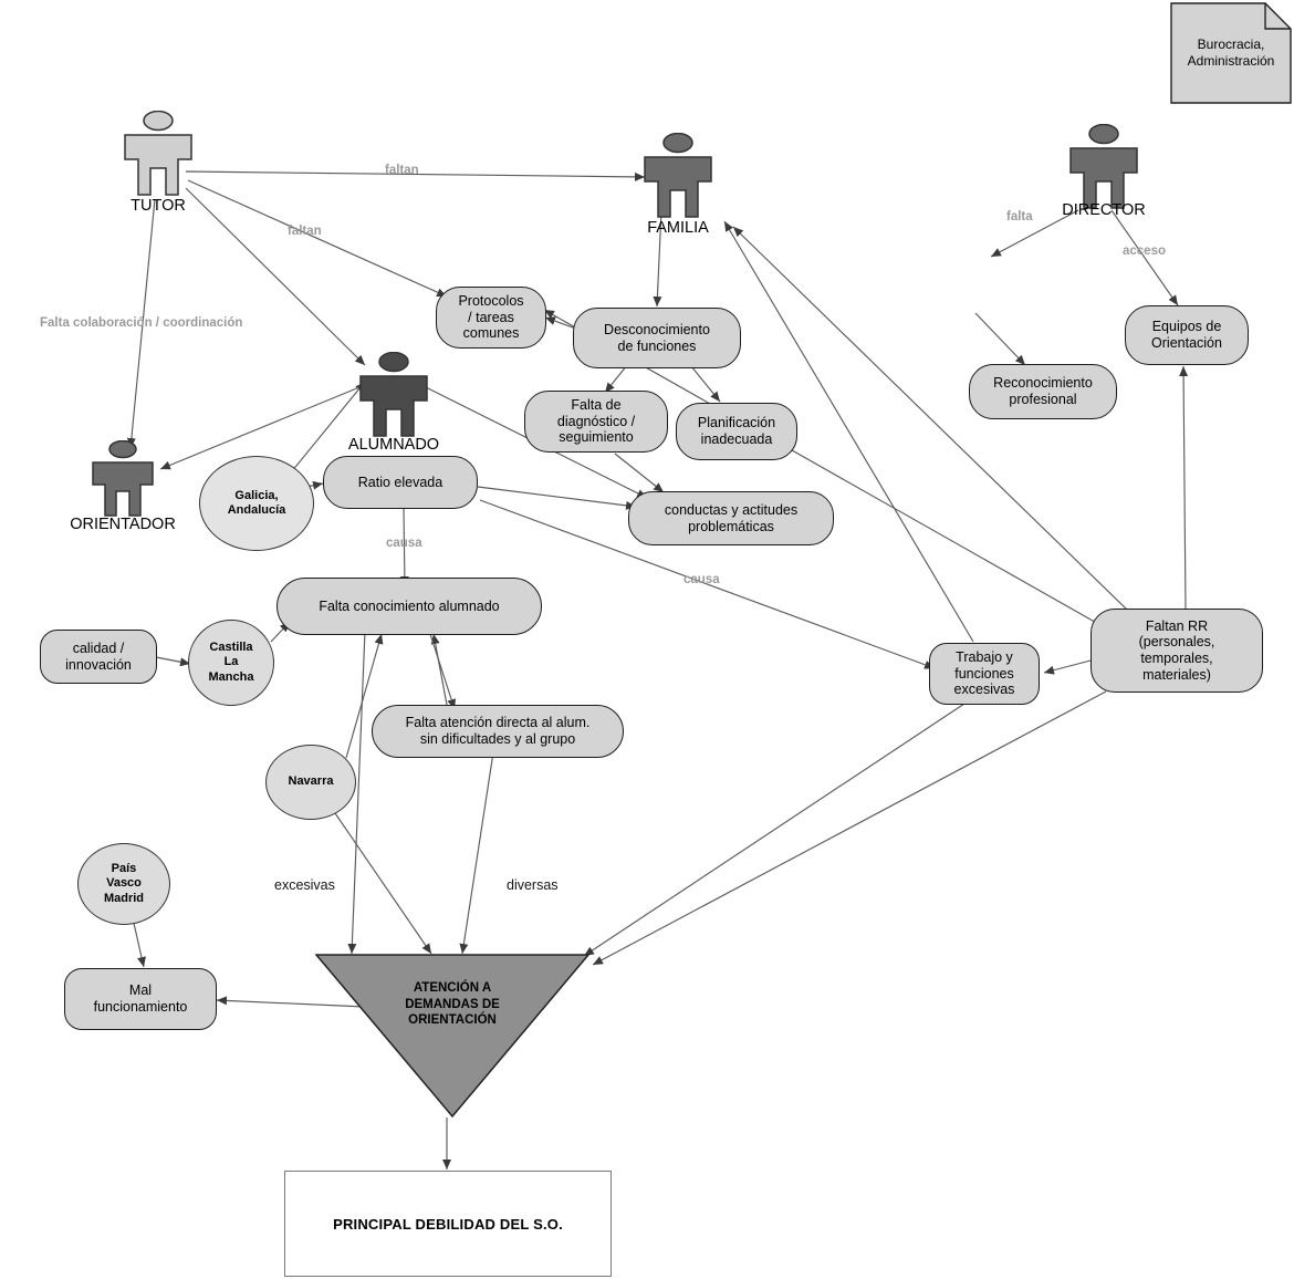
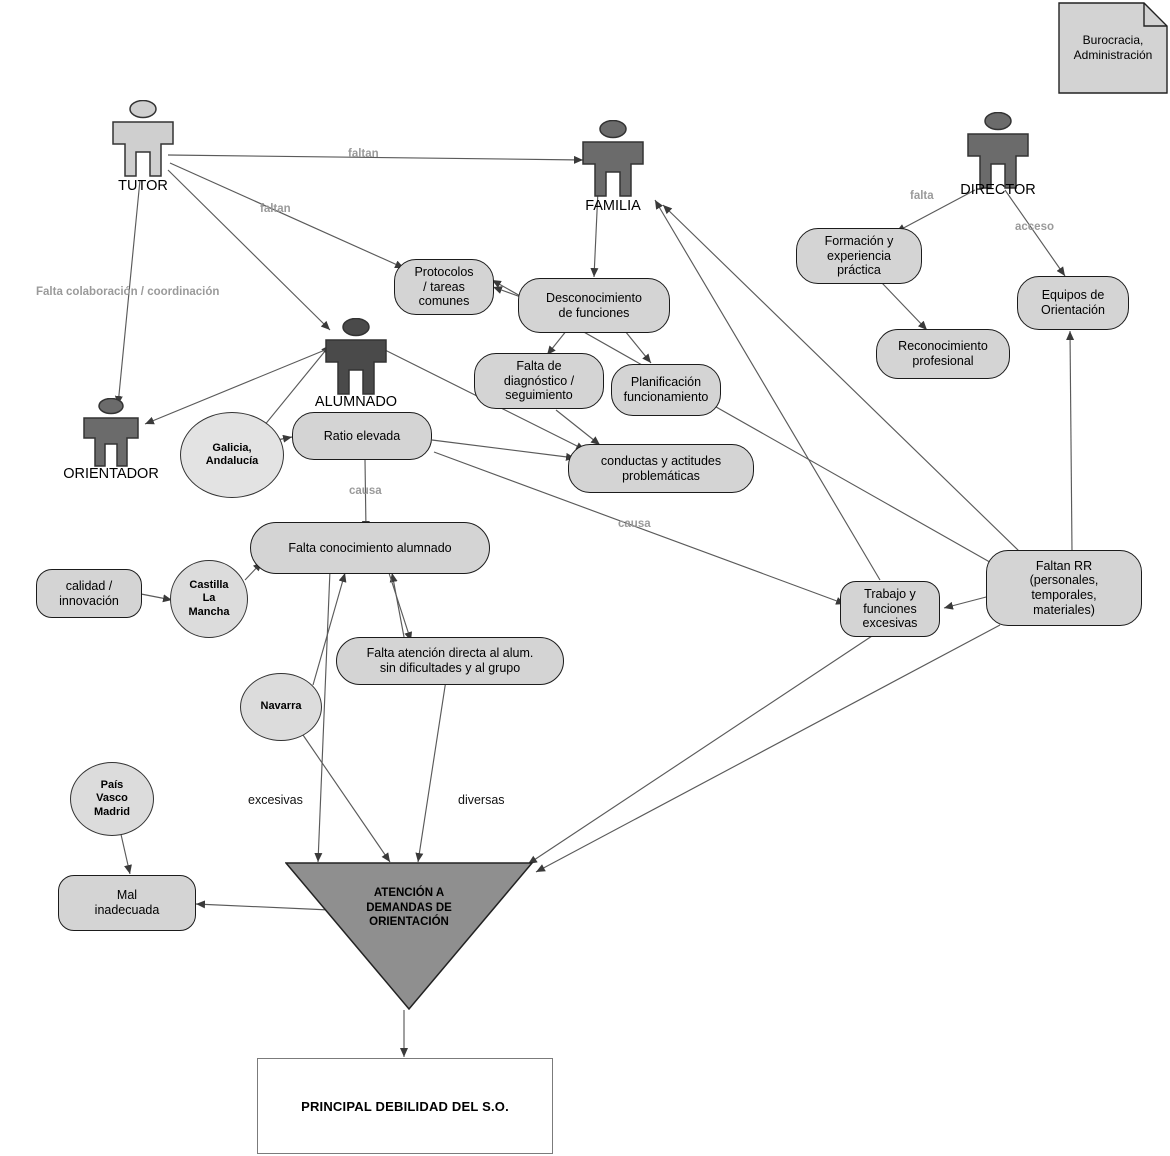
  Burocracia,
  Administración
  TUTOR
  FAMILIA
  DIRECTOR
  ALUMNADO
  ORIENTADOR
  Protocolos
  / tareas
  comunes
  Desconocimiento
  de funciones
  Falta de
  diagnóstico /
  seguimiento
  Planificación
- inadecuada
+ funcionamiento
  conductas y actitudes
  problemáticas
  Ratio elevada
  Falta conocimiento alumnado
  Falta atención directa al alum.
  sin dificultades y al grupo
+ Formación y
+ experiencia
+ práctica
  Reconocimiento
  profesional
  Equipos de
  Orientación
  Faltan RR
  (personales,
  temporales,
  materiales)
  Trabajo y
  funciones
  excesivas
  calidad /
  innovación
  Mal
- funcionamiento
+ inadecuada
  Galicia,
  Andalucía
  Castilla
  La
  Mancha
  Navarra
  País
  Vasco
  Madrid
  ATENCIÓN A
  DEMANDAS DE
  ORIENTACIÓN
  PRINCIPAL DEBILIDAD DEL S.O.
  faltan
  faltan
  Falta colaboración / coordinación
  falta
  acceso
  causa
  causa
  excesivas
  diversas
